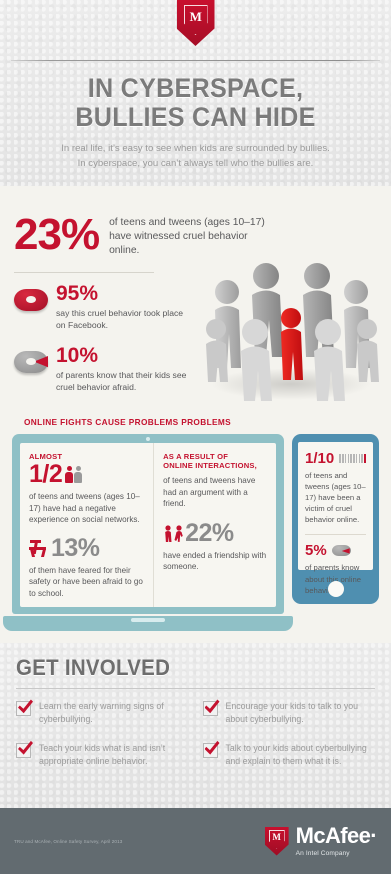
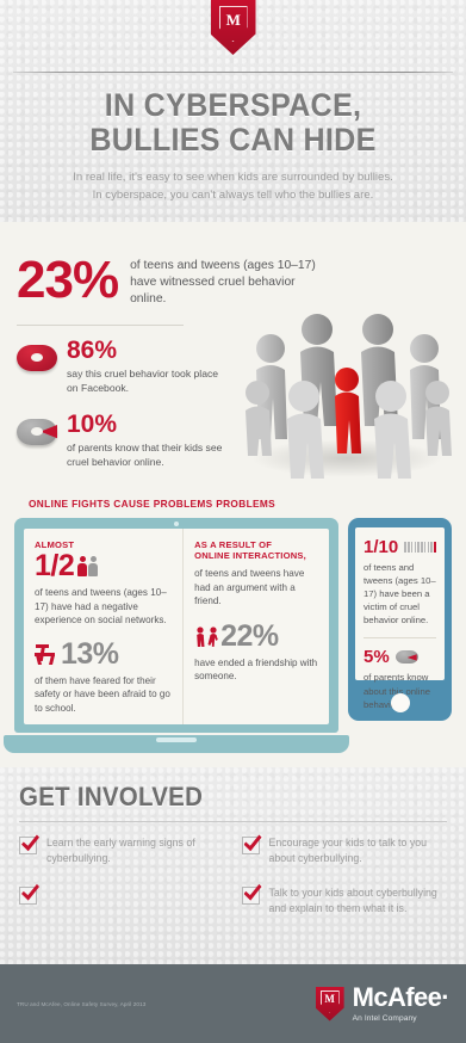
  M
  IN CYBERSPACE,
  BULLIES CAN HIDE
  In real life, it’s easy to see when kids are surrounded by bullies.
  In cyberspace, you can’t always tell who the bullies are.
  23%
  of teens and tweens (ages 10–17) have witnessed cruel behavior online.
- 95%
+ 86%
  say this cruel behavior took place on Facebook.
  10%
- of parents know that their kids see cruel behavior afraid.
+ of parents know that their kids see cruel behavior online.
  ONLINE FIGHTS CAUSE PROBLEMS PROBLEMS
  ALMOST
  1/2
  of teens and tweens (ages 10–17) have had a negative experience on social networks.
  13%
  of them have feared for their safety or have been afraid to go to school.
  AS A RESULT OF
  ONLINE INTERACTIONS,
  of teens and tweens have had an argument with a friend.
  22%
  have ended a friendship with someone.
  1/10
  of teens and tweens (ages 10–17) have been a victim of cruel behavior online.
  5%
  of parents know about this online behav
  GET INVOLVED
  Learn the early warning signs of cyberbullying.
- Teach your kids what is and isn’t appropriate online behavior.
  Encourage your kids to talk to you about cyberbullying.
  Talk to your kids about cyberbullying and explain to them what it is.
  M
  McAfee·
